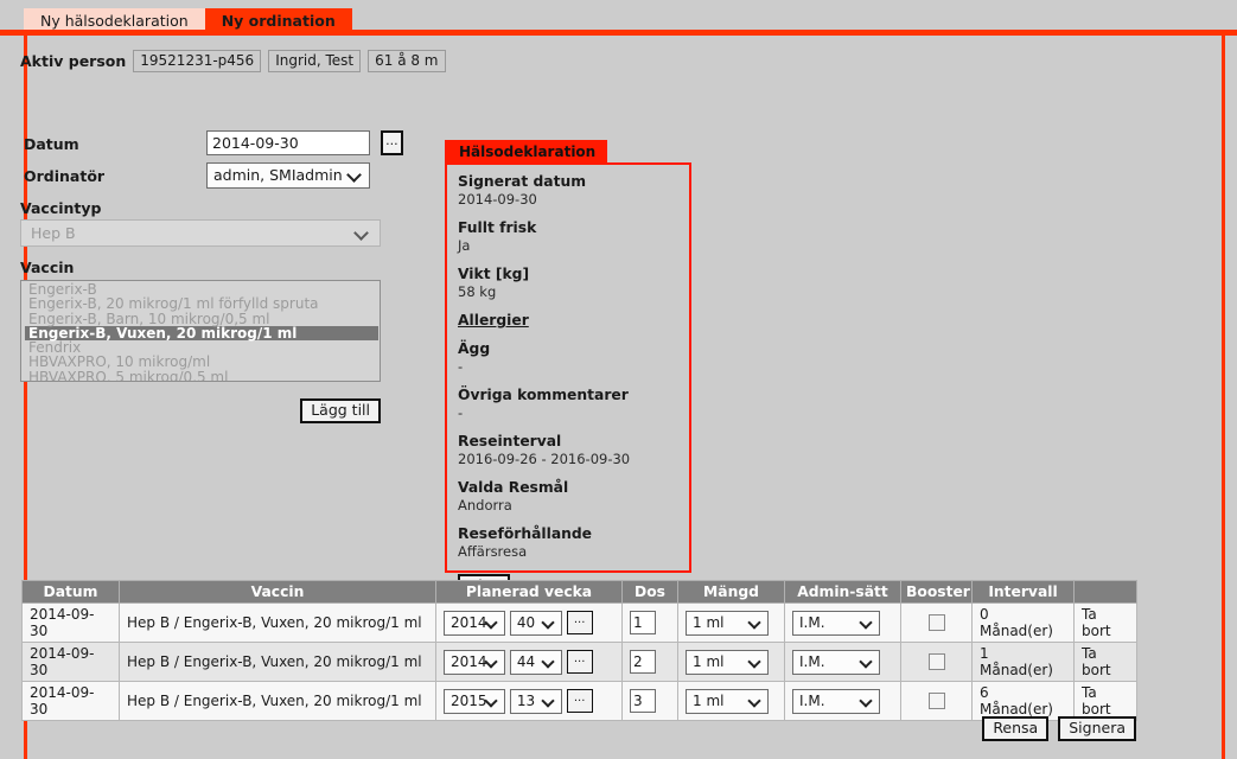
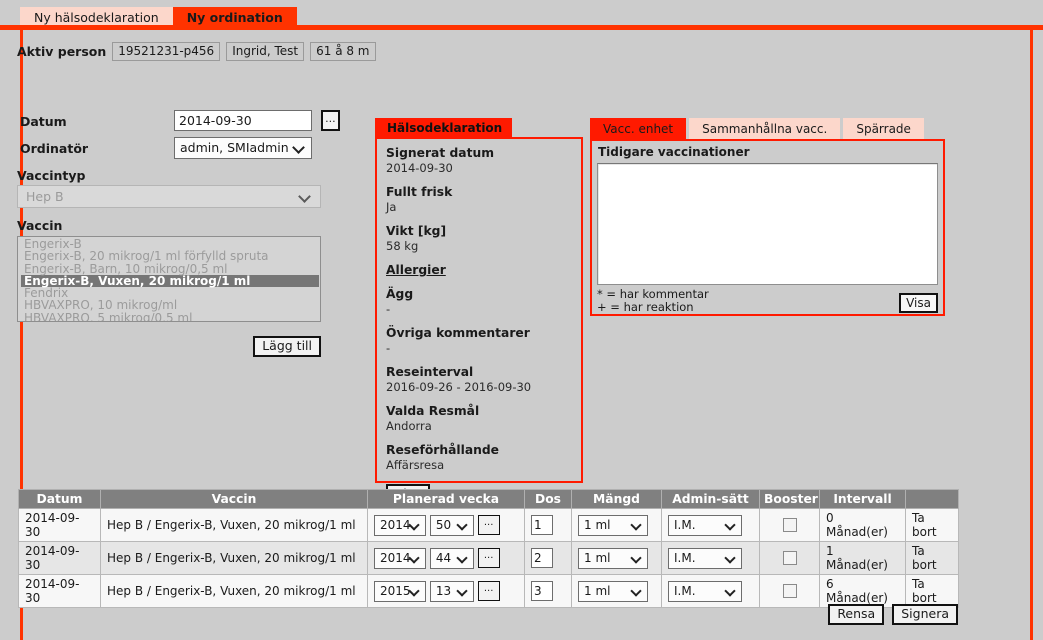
  Ny hälsodeklaration
  Ny ordination
  Aktiv person
  19521231-p456
  Ingrid, Test
  61 å 8 m
  Datum
  2014-09-30 ...
  Ordinatör
  admin, SMIadmin
  Vaccintyp
  Hep B
  Vaccin
  Engerix-B
  Engerix-B, 20 mikrog/1 ml förfylld spruta
  Engerix-B, Barn, 10 mikrog/0,5 ml
  Engerix-B, Vuxen, 20 mikrog/1 ml
  Fendrix
  HBVAXPRO, 10 mikrog/ml
  HBVAXPRO, 5 mikrog/0,5 ml
  Lägg till
  Hälsodeklaration
  Signerat datum
  2014-09-30
  Fullt frisk
  Ja
  Vikt [kg]
  58 kg
  Allergier
  Ägg
  -
  Övriga kommentarer
  -
  Reseinterval
  2016-09-26 - 2016-09-30
  Valda Resmål
  Andorra
  Reseförhållande
  Affärsresa
+ Vacc. enhet
+ Sammanhållna vacc.
+ Spärrade
+ Tidigare vaccinationer
+ * = har kommentar
+ + = har reaktion
+ Visa
  Datum	Vaccin	Planerad vecka	Dos	Mängd	Admin-sätt	Booster	Intervall
- 2014-09-30	Hep B / Engerix-B, Vuxen, 20 mikrog/1 ml	2014 40 ...	1	1 ml	I.M.		0 Månad(er)	Ta bort
+ 2014-09-30	Hep B / Engerix-B, Vuxen, 20 mikrog/1 ml	2014 50 ...	1	1 ml	I.M.		0 Månad(er)	Ta bort
  2014-09-30	Hep B / Engerix-B, Vuxen, 20 mikrog/1 ml	2014 44 ...	2	1 ml	I.M.		1 Månad(er)	Ta bort
  2014-09-30	Hep B / Engerix-B, Vuxen, 20 mikrog/1 ml	2015 13 ...	3	1 ml	I.M.		6 Månad(er)	Ta bort
  Rensa
  Signera
